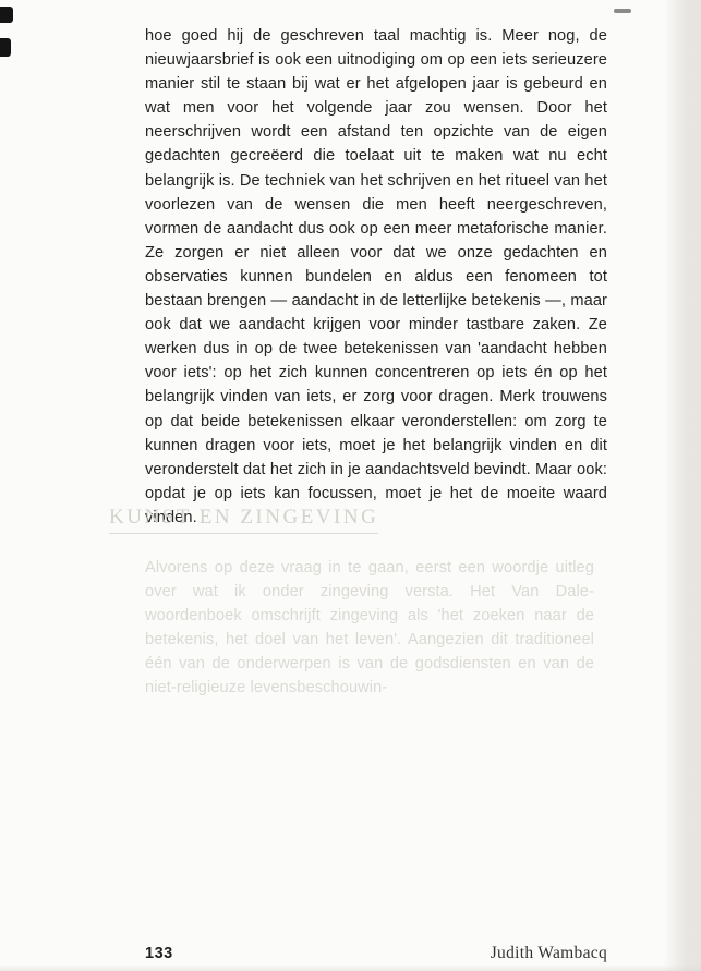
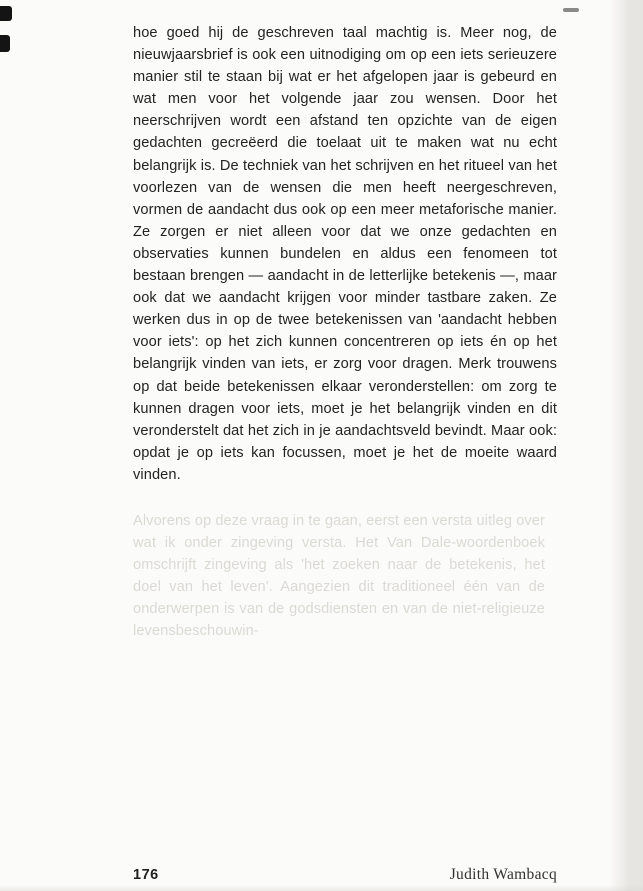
  hoe goed hij de geschreven taal machtig is. Meer nog, de nieuwjaarsbrief is ook een uitnodiging om op een iets serieuzere manier stil te staan bij wat er het afgelopen jaar is gebeurd en wat men voor het volgende jaar zou wensen. Door het neerschrijven wordt een afstand ten opzichte van de eigen gedachten gecreëerd die toelaat uit te maken wat nu echt belangrijk is. De techniek van het schrijven en het ritueel van het voorlezen van de wensen die men heeft neergeschreven, vormen de aandacht dus ook op een meer metaforische manier. Ze zorgen er niet alleen voor dat we onze gedachten en observaties kunnen bundelen en aldus een fenomeen tot bestaan brengen — aandacht in de letterlijke betekenis —, maar ook dat we aandacht krijgen voor minder tastbare zaken. Ze werken dus in op de twee betekenissen van 'aandacht hebben voor iets': op het zich kunnen concentreren op iets én op het belangrijk vinden van iets, er zorg voor dragen. Merk trouwens op dat beide betekenissen elkaar veronderstellen: om zorg te kunnen dragen voor iets, moet je het belangrijk vinden en dit veronderstelt dat het zich in je aandachtsveld bevindt. Maar ook: opdat je op iets kan focussen, moet je het de moeite waard vinden.
- KUNST EN ZINGEVING
- Alvorens op deze vraag in te gaan, eerst een woordje uitleg over wat ik onder zingeving versta. Het Van Dale-woordenboek omschrijft zingeving als 'het zoeken naar de betekenis, het doel van het leven'. Aangezien dit traditioneel één van de onderwerpen is van de godsdiensten en van de niet-religieuze levensbeschouwin-
+ Alvorens op deze vraag in te gaan, eerst een versta uitleg over wat ik onder zingeving versta. Het Van Dale-woordenboek omschrijft zingeving als 'het zoeken naar de betekenis, het doel van het leven'. Aangezien dit traditioneel één van de onderwerpen is van de godsdiensten en van de niet-religieuze levensbeschouwin-
- 133
+ 176
  Judith Wambacq
